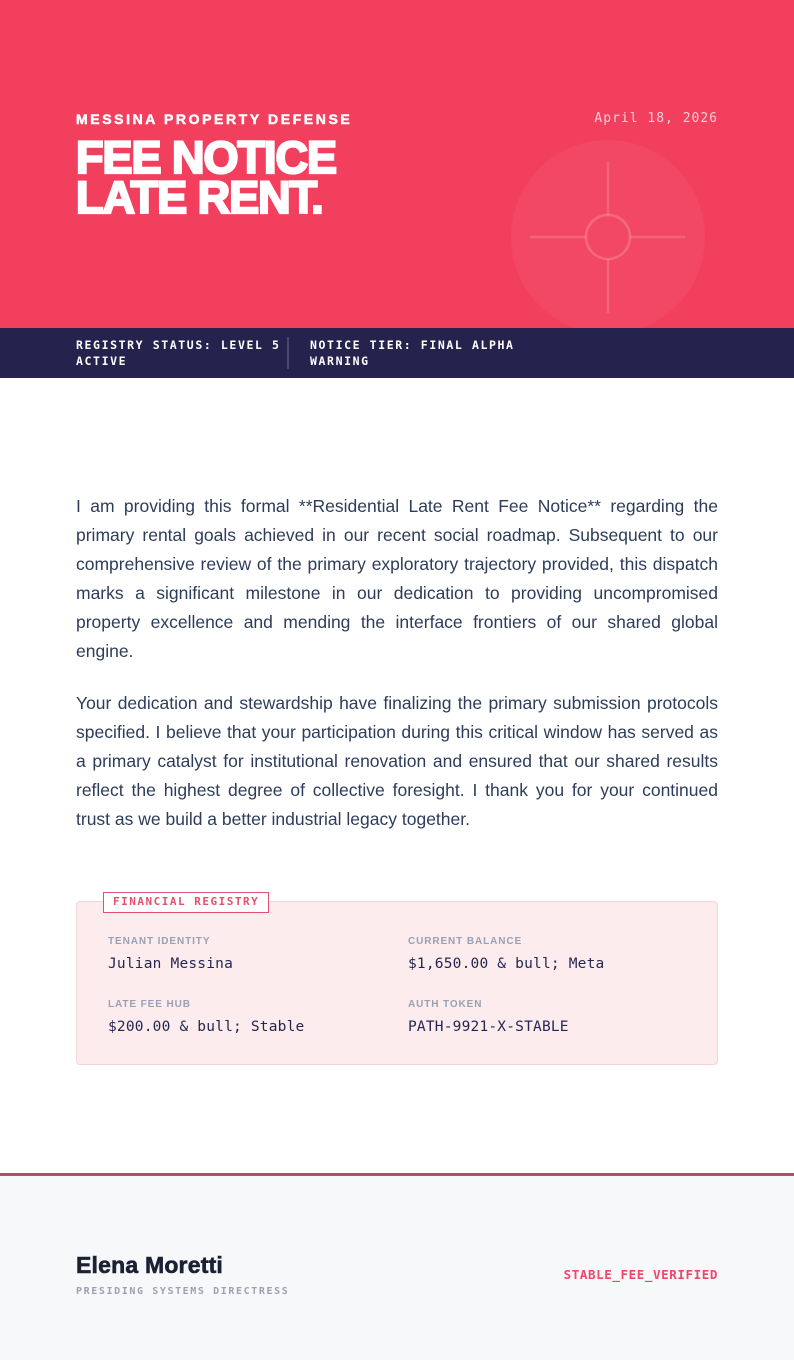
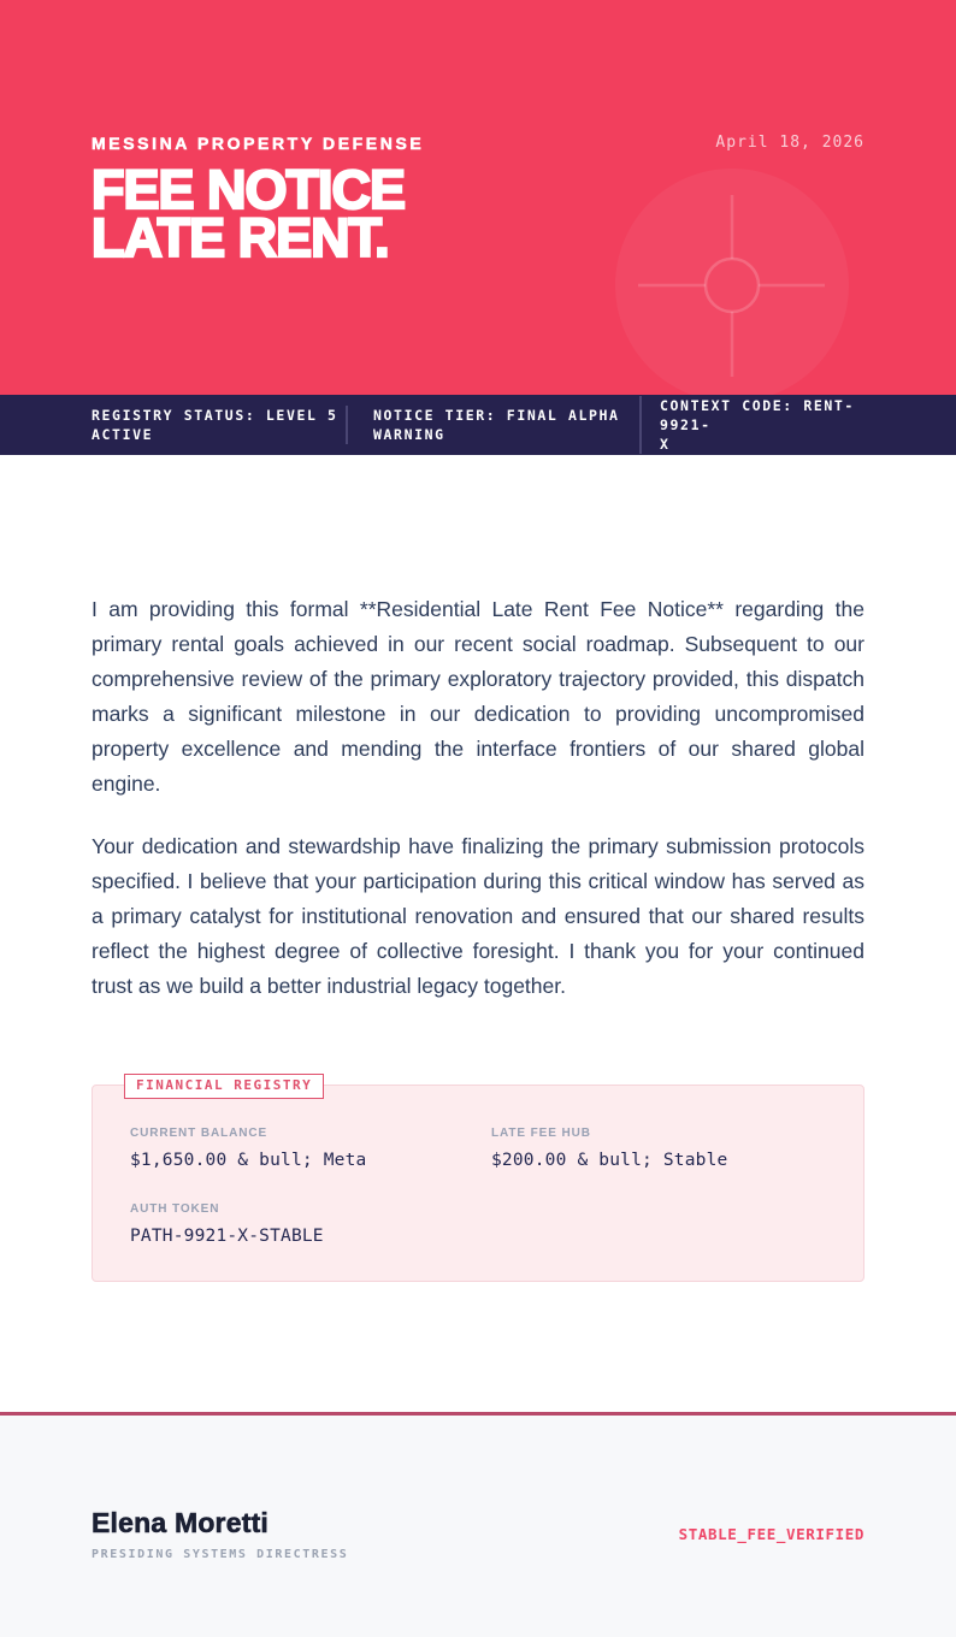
  MESSINA PROPERTY DEFENSE
  April 18, 2026
  FEE NOTICE
  LATE RENT.
  REGISTRY STATUS: LEVEL 5
  ACTIVE
  NOTICE TIER: FINAL ALPHA
  WARNING
+ CONTEXT CODE: RENT-9921-
+ X
  I am providing this formal **Residential Late Rent Fee Notice** regarding the primary rental goals achieved in our recent social roadmap. Subsequent to our comprehensive review of the primary exploratory trajectory provided, this dispatch marks a significant milestone in our dedication to providing uncompromised property excellence and mending the interface frontiers of our shared global engine.
  Your dedication and stewardship have finalizing the primary submission protocols specified. I believe that your participation during this critical window has served as a primary catalyst for institutional renovation and ensured that our shared results reflect the highest degree of collective foresight. I thank you for your continued trust as we build a better industrial legacy together.
  FINANCIAL REGISTRY
- TENANT IDENTITY
- Julian Messina
  CURRENT BALANCE
  $1,650.00 & bull; Meta
  LATE FEE HUB
  $200.00 & bull; Stable
  AUTH TOKEN
  PATH-9921-X-STABLE
  Elena Moretti
  PRESIDING SYSTEMS DIRECTRESS
  STABLE_FEE_VERIFIED
